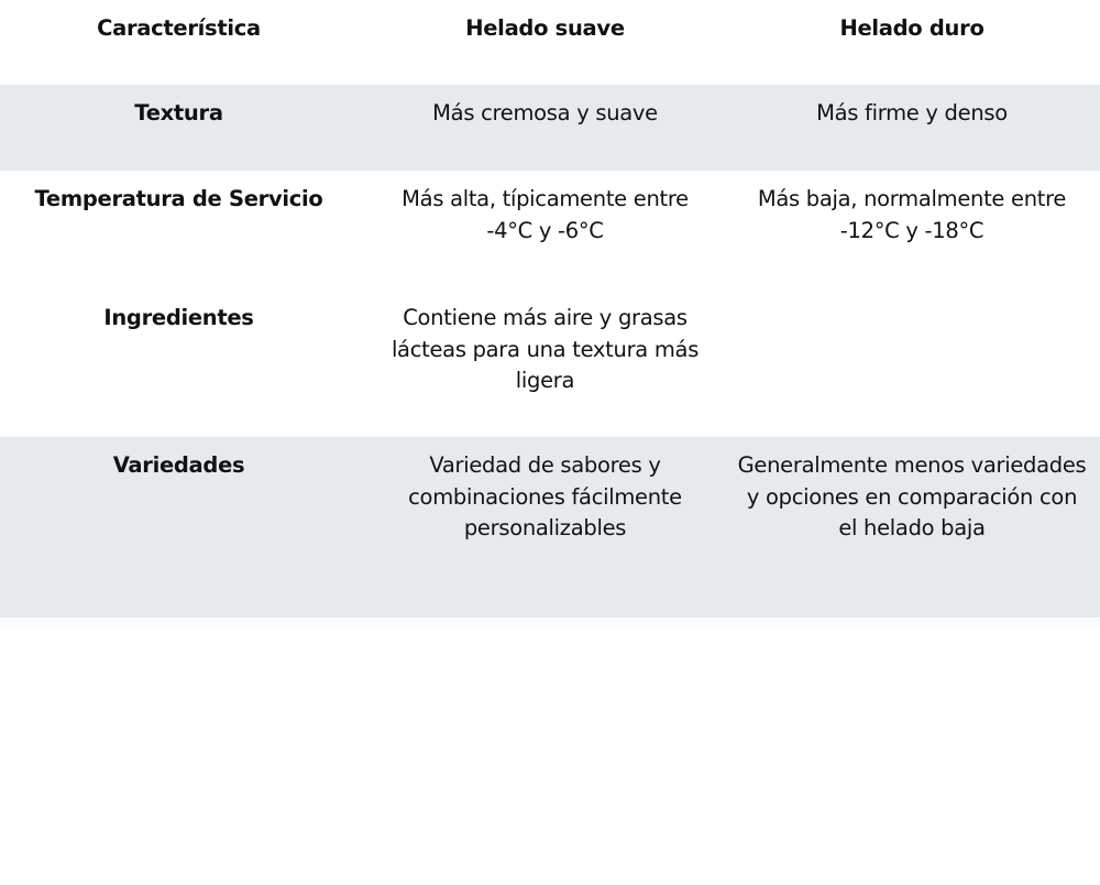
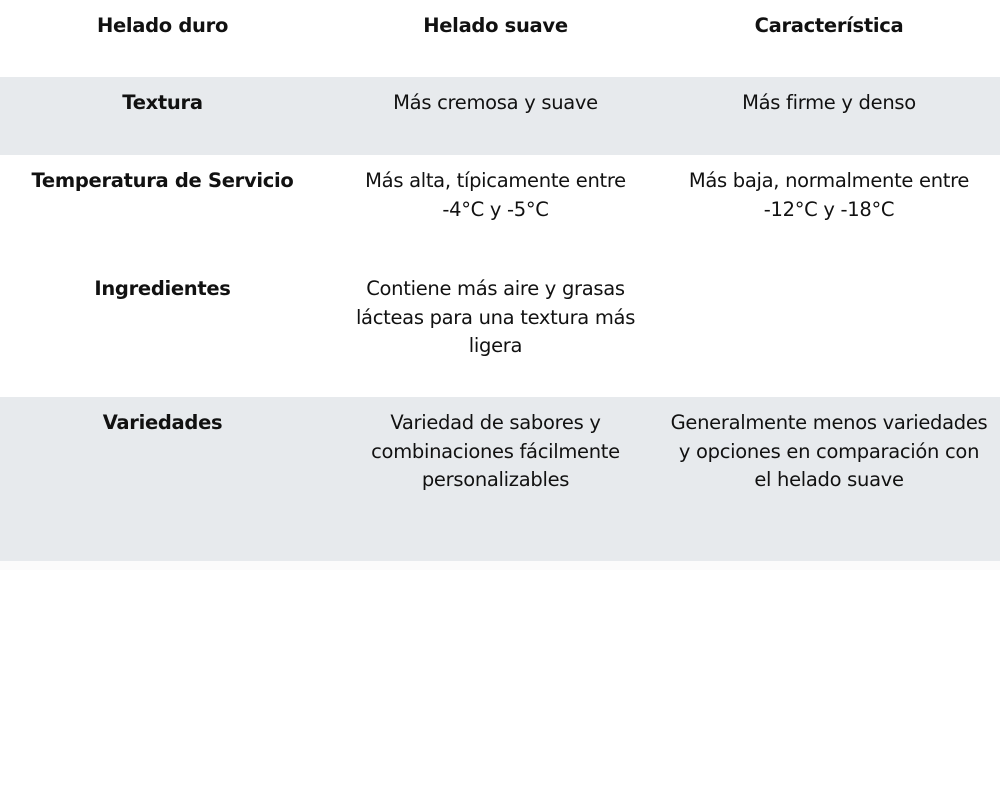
- Característica
+ Helado duro
  Helado suave
- Helado duro
+ Característica
  Textura
  Más cremosa y suave
  Más firme y denso
  Temperatura de Servicio
- Más alta, típicamente entre -4°C y -6°C
+ Más alta, típicamente entre -4°C y -5°C
  Más baja, normalmente entre -12°C y -18°C
  Ingredientes
  Contiene más aire y grasas lácteas para una textura más ligera
  Variedades
  Variedad de sabores y combinaciones fácilmente personalizables
- Generalmente menos variedades y opciones en comparación con el helado baja
+ Generalmente menos variedades y opciones en comparación con el helado suave
